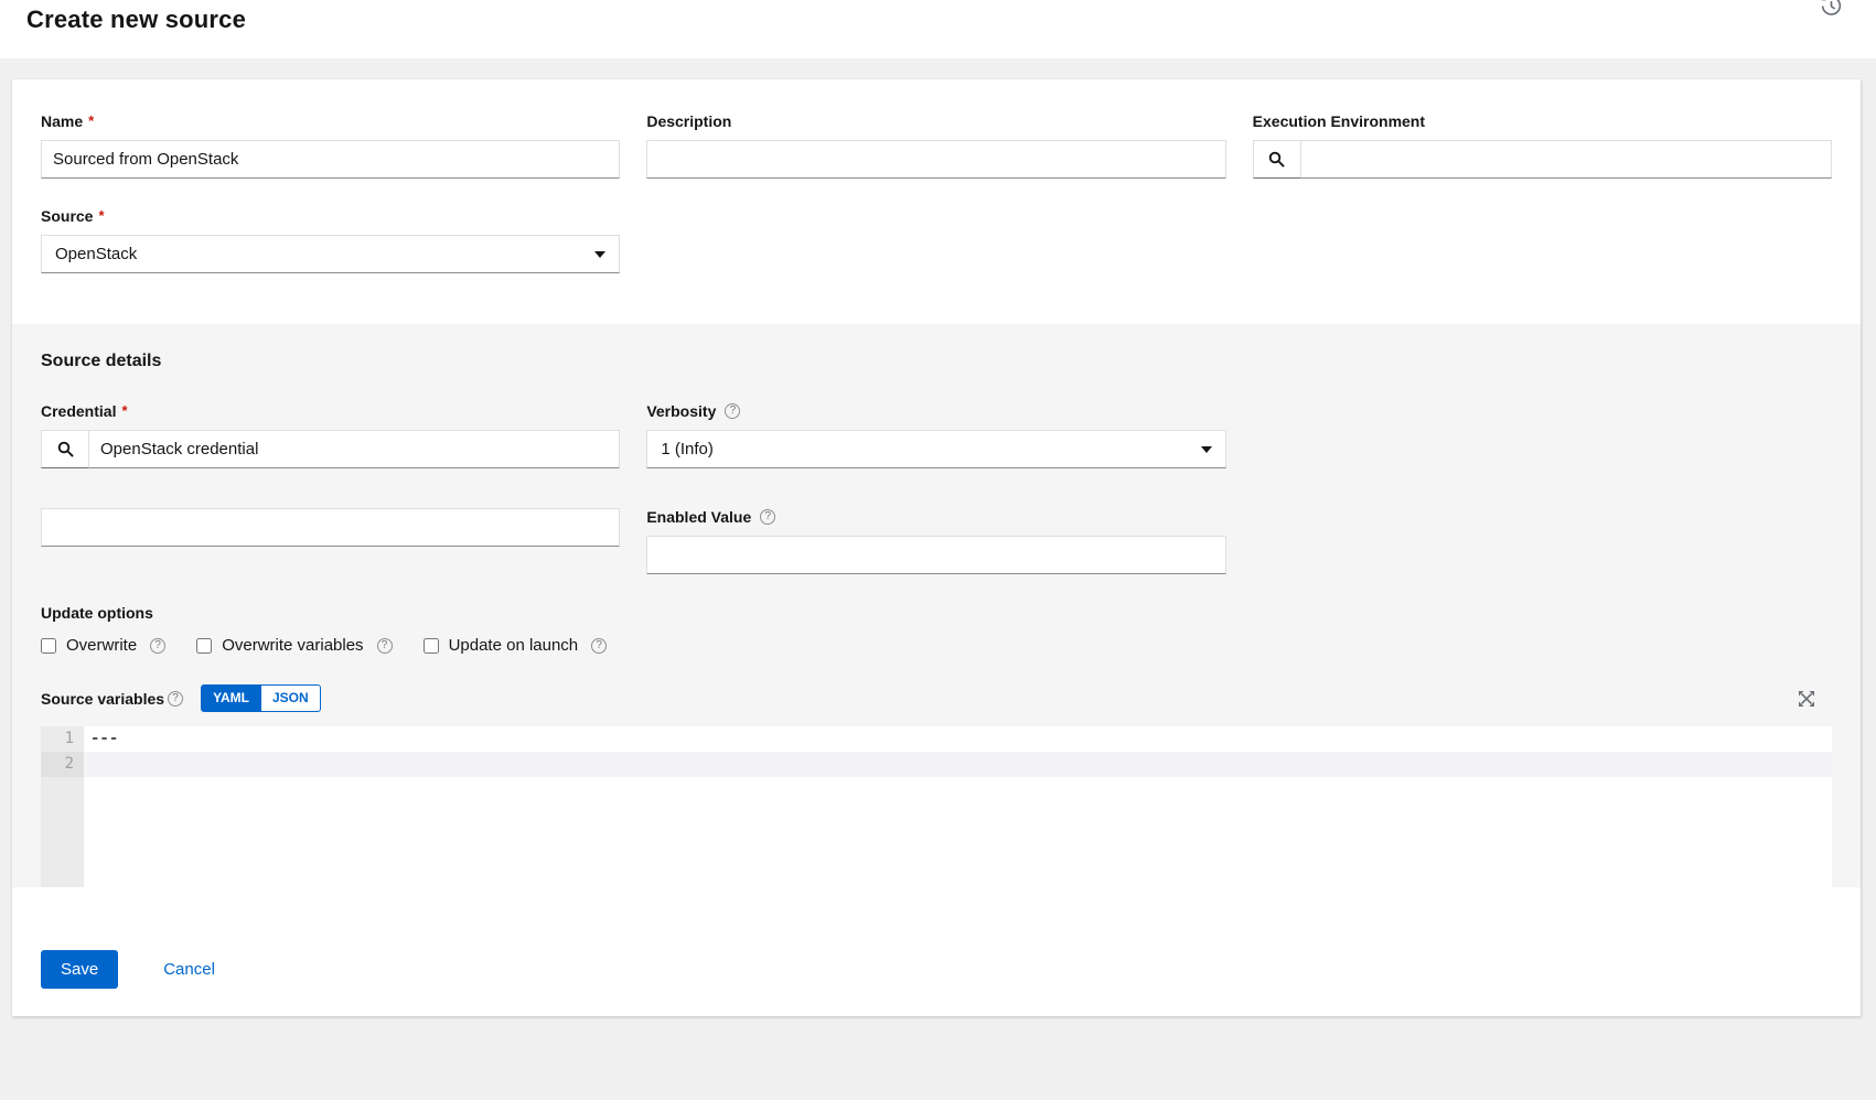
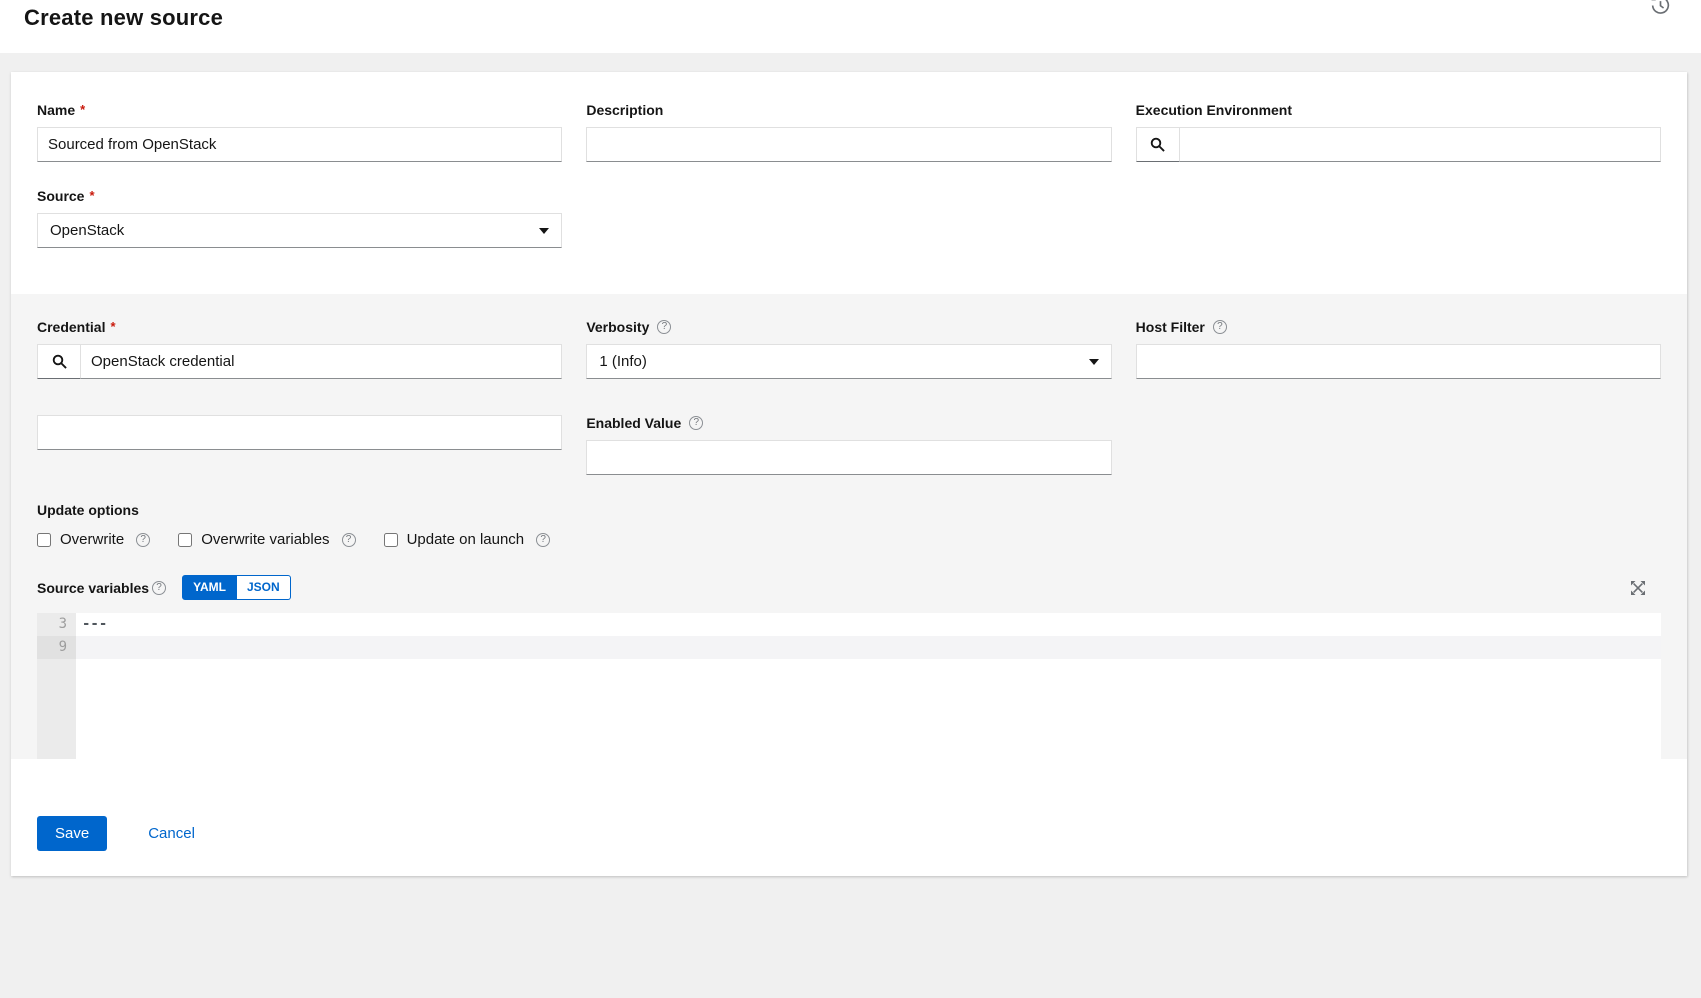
  Create new source
  Name
  Sourced from OpenStack
  Description
  Execution Environment
  Source
  OpenStack
- Source details
  Credential
  OpenStack credential
  Verbosity
  1 (Info)
+ Host Filter
  Enabled Value
  Update options
  Overwrite
  Overwrite variables
  Update on launch
  Source variables
  YAML
  JSON
- 1
+ 3
- 2
+ 9
  ---
  Save
  Cancel
